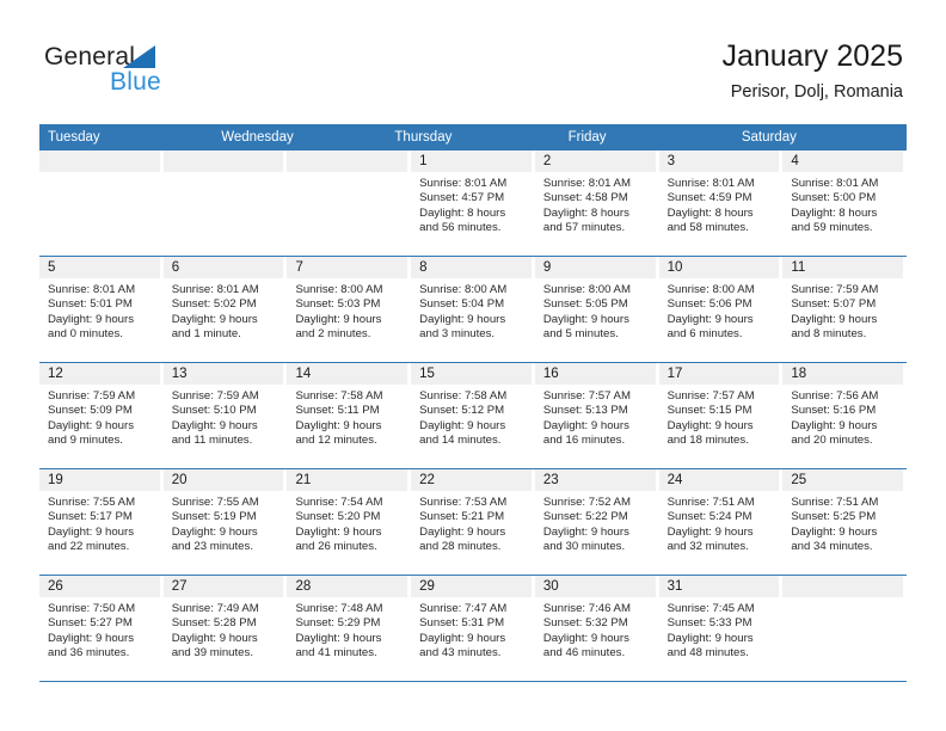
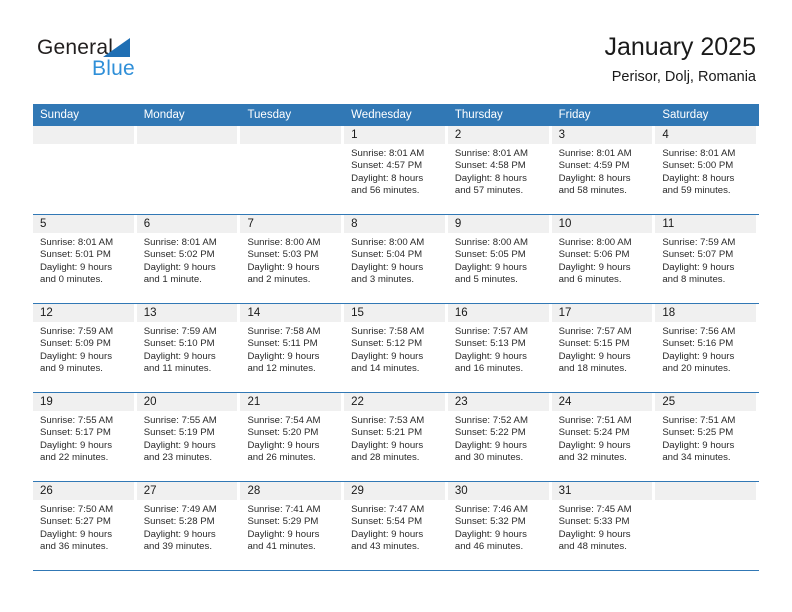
  General
  Blue
  January 2025
  Perisor, Dolj, Romania
+ Sunday
+ Monday
  Tuesday
  Wednesday
  Thursday
  Friday
  Saturday
  1
  Sunrise: 8:01 AM
  Sunset: 4:57 PM
  Daylight: 8 hours
  and 56 minutes.
  2
  Sunrise: 8:01 AM
  Sunset: 4:58 PM
  Daylight: 8 hours
  and 57 minutes.
  3
  Sunrise: 8:01 AM
  Sunset: 4:59 PM
  Daylight: 8 hours
  and 58 minutes.
  4
  Sunrise: 8:01 AM
  Sunset: 5:00 PM
  Daylight: 8 hours
  and 59 minutes.
  5
  Sunrise: 8:01 AM
  Sunset: 5:01 PM
  Daylight: 9 hours
  and 0 minutes.
  6
  Sunrise: 8:01 AM
  Sunset: 5:02 PM
  Daylight: 9 hours
  and 1 minute.
  7
  Sunrise: 8:00 AM
  Sunset: 5:03 PM
  Daylight: 9 hours
  and 2 minutes.
  8
  Sunrise: 8:00 AM
  Sunset: 5:04 PM
  Daylight: 9 hours
  and 3 minutes.
  9
  Sunrise: 8:00 AM
  Sunset: 5:05 PM
  Daylight: 9 hours
  and 5 minutes.
  10
  Sunrise: 8:00 AM
  Sunset: 5:06 PM
  Daylight: 9 hours
  and 6 minutes.
  11
  Sunrise: 7:59 AM
  Sunset: 5:07 PM
  Daylight: 9 hours
  and 8 minutes.
  12
  Sunrise: 7:59 AM
  Sunset: 5:09 PM
  Daylight: 9 hours
  and 9 minutes.
  13
  Sunrise: 7:59 AM
  Sunset: 5:10 PM
  Daylight: 9 hours
  and 11 minutes.
  14
  Sunrise: 7:58 AM
  Sunset: 5:11 PM
  Daylight: 9 hours
  and 12 minutes.
  15
  Sunrise: 7:58 AM
  Sunset: 5:12 PM
  Daylight: 9 hours
  and 14 minutes.
  16
  Sunrise: 7:57 AM
  Sunset: 5:13 PM
  Daylight: 9 hours
  and 16 minutes.
  17
  Sunrise: 7:57 AM
  Sunset: 5:15 PM
  Daylight: 9 hours
  and 18 minutes.
  18
  Sunrise: 7:56 AM
  Sunset: 5:16 PM
  Daylight: 9 hours
  and 20 minutes.
  19
  Sunrise: 7:55 AM
  Sunset: 5:17 PM
  Daylight: 9 hours
  and 22 minutes.
  20
  Sunrise: 7:55 AM
  Sunset: 5:19 PM
  Daylight: 9 hours
  and 23 minutes.
  21
  Sunrise: 7:54 AM
  Sunset: 5:20 PM
  Daylight: 9 hours
  and 26 minutes.
  22
  Sunrise: 7:53 AM
  Sunset: 5:21 PM
  Daylight: 9 hours
  and 28 minutes.
  23
  Sunrise: 7:52 AM
  Sunset: 5:22 PM
  Daylight: 9 hours
  and 30 minutes.
  24
  Sunrise: 7:51 AM
  Sunset: 5:24 PM
  Daylight: 9 hours
  and 32 minutes.
  25
  Sunrise: 7:51 AM
  Sunset: 5:25 PM
  Daylight: 9 hours
  and 34 minutes.
  26
  Sunrise: 7:50 AM
  Sunset: 5:27 PM
  Daylight: 9 hours
  and 36 minutes.
  27
  Sunrise: 7:49 AM
  Sunset: 5:28 PM
  Daylight: 9 hours
  and 39 minutes.
  28
- Sunrise: 7:48 AM
+ Sunrise: 7:41 AM
  Sunset: 5:29 PM
  Daylight: 9 hours
  and 41 minutes.
  29
  Sunrise: 7:47 AM
- Sunset: 5:31 PM
+ Sunset: 5:54 PM
  Daylight: 9 hours
  and 43 minutes.
  30
  Sunrise: 7:46 AM
  Sunset: 5:32 PM
  Daylight: 9 hours
  and 46 minutes.
  31
  Sunrise: 7:45 AM
  Sunset: 5:33 PM
  Daylight: 9 hours
  and 48 minutes.
